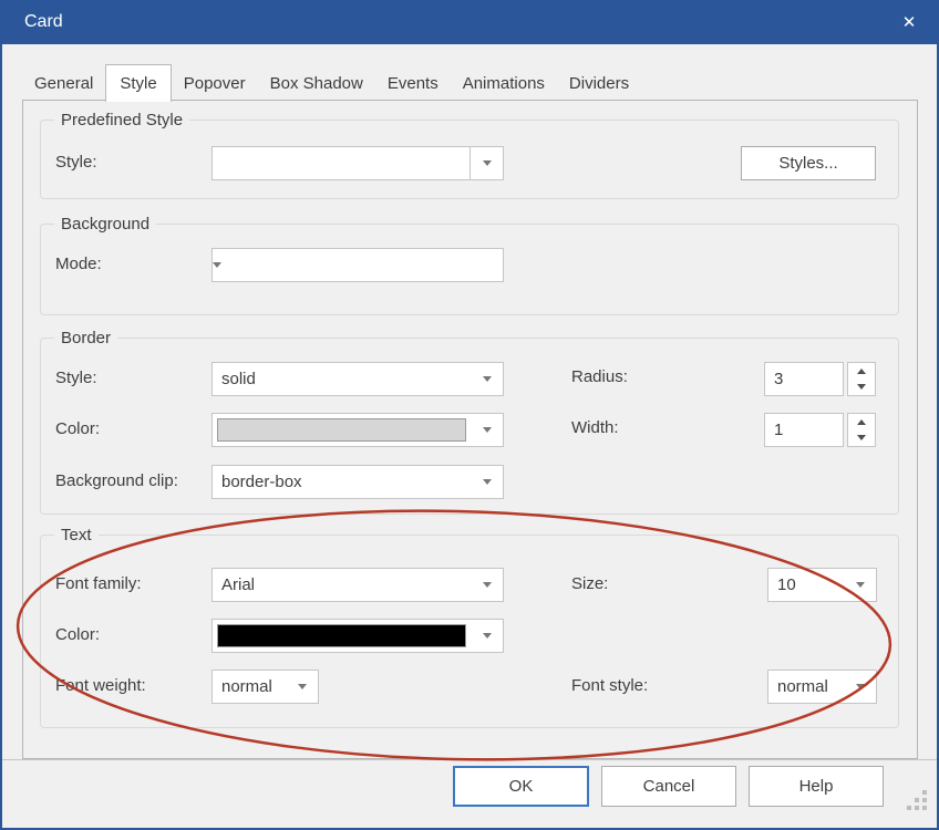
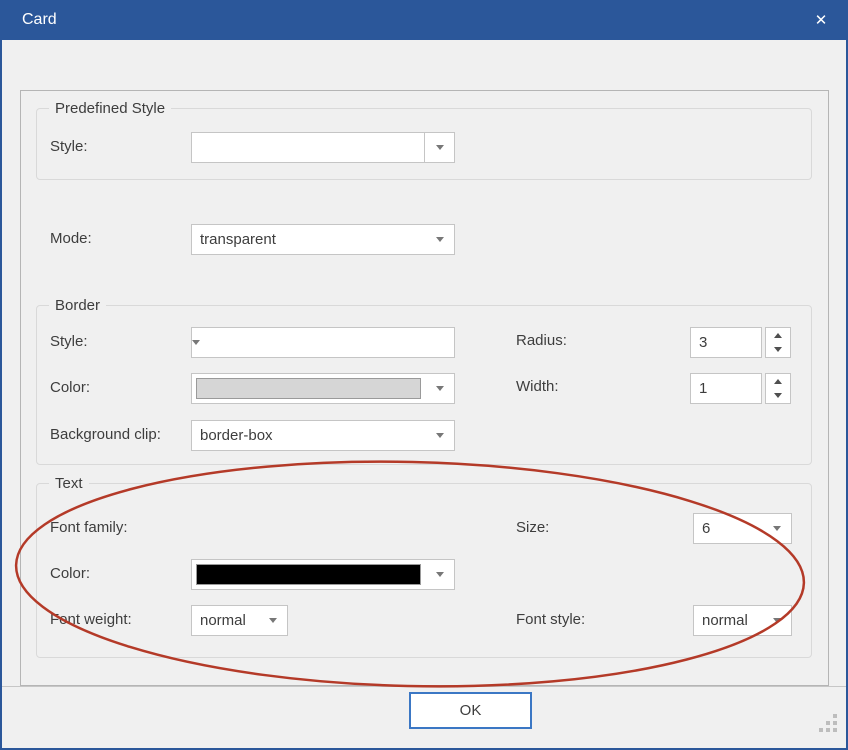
  Card
  ✕
- General
- Style
- Popover
- Box Shadow
- Events
- Animations
- Dividers
  Predefined Style
  Style:
- Styles...
- Background
  Mode:
+ transparent
  Border
  Style:
- solid
  Color:
  Background clip:
  border-box
  Radius:
  3
  Width:
  1
  Text
  Font family:
- Arial
  Size:
- 10
+ 6
  Color:
  Fnt weight:
  normal
  Font style:
  normal
  OK
- Cancel
- Help
